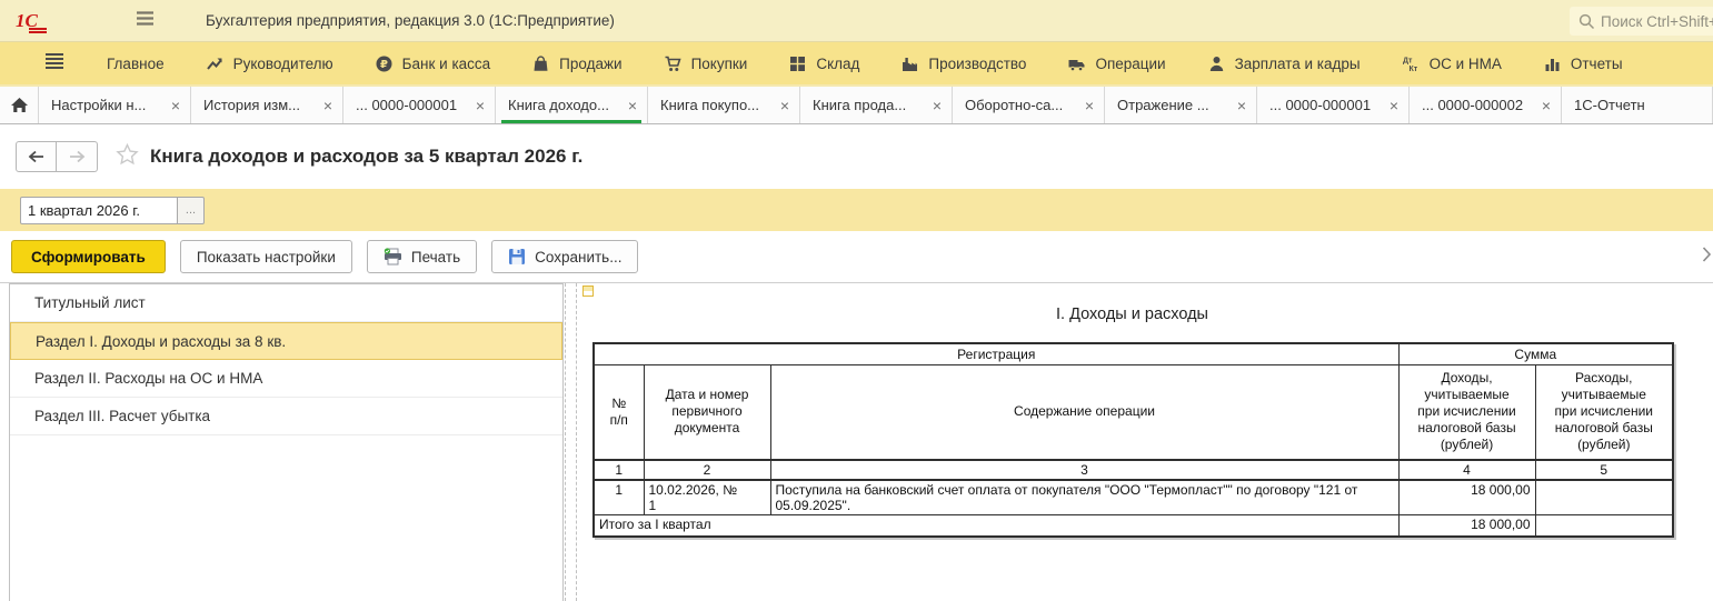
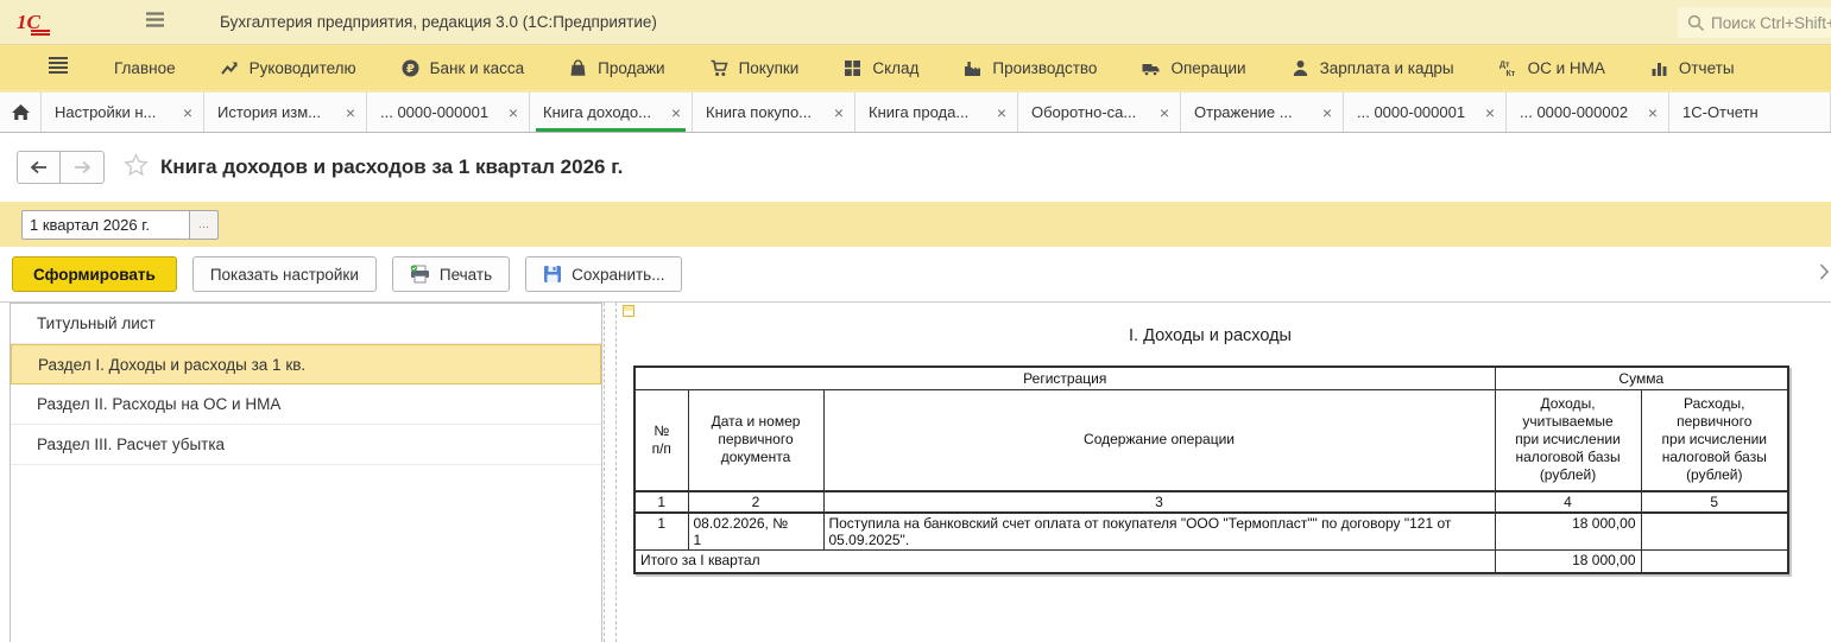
  1С
  Бухгалтерия предприятия, редакция 3.0 (1С:Предприятие)
  Поиск Ctrl+Shift
  Главное
  Руководителю
  ₽
  Банк и касса
  Продажи
  Покупки
  Склад
  Производство
  Операции
  Зарплата и кадры
  ОС и НМА
  Отчеты
  Настройки н...
  ×
  История изм...
  ×
  ... 0000-000001
  ×
  Книга доходо...
  ×
  Книга покупо...
  ×
  Книга прода...
  ×
  Оборотно-са...
  ×
  Отражение ...
  ×
  ... 0000-000001
  ×
  ... 0000-000002
  ×
  1С-Отчетн
- Книга доходов и расходов за 5 квартал 2026 г.
+ Книга доходов и расходов за 1 квартал 2026 г.
  1 квартал 2026 г.
  ...
  Сформировать
  Показать настройки
  Печать
  Сохранить...
  Титульный лист
- Раздел I. Доходы и расходы за 8 кв.
+ Раздел I. Доходы и расходы за 1 кв.
  Раздел II. Расходы на ОС и НМА
  Раздел III. Расчет убытка
  I. Доходы и расходы
  Регистрация	Сумма
- № п/п	Дата и номер первичного документа	Содержание операции	Доходы, учитываемые при исчислении налоговой базы (рублей)	Расходы, учитываемые при исчислении налоговой базы (рублей)
+ № п/п	Дата и номер первичного документа	Содержание операции	Доходы, учитываемые при исчислении налоговой базы (рублей)	Расходы, первичного при исчислении налоговой базы (рублей)
  1	2	3	4	5
- 1	10.02.2026, № 1	Поступила на банковский счет оплата от покупателя "ООО "Термопласт"" по договору "121 от 05.09.2025".	18 000,00
+ 1	08.02.2026, № 1	Поступила на банковский счет оплата от покупателя "ООО "Термопласт"" по договору "121 от 05.09.2025".	18 000,00
  Итого за I квартал	18 000,00
